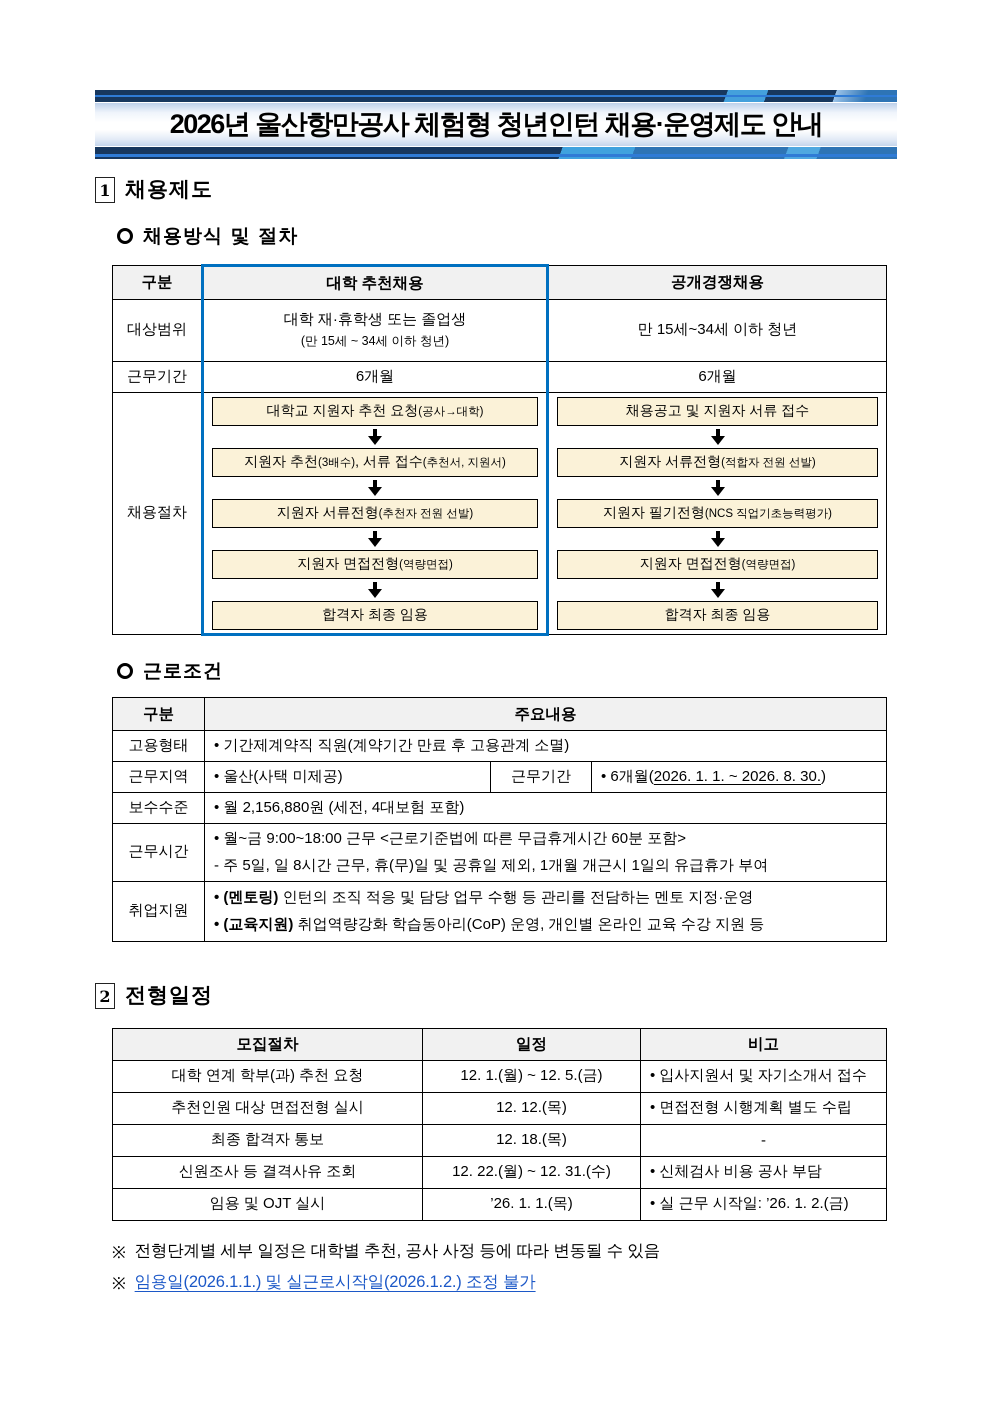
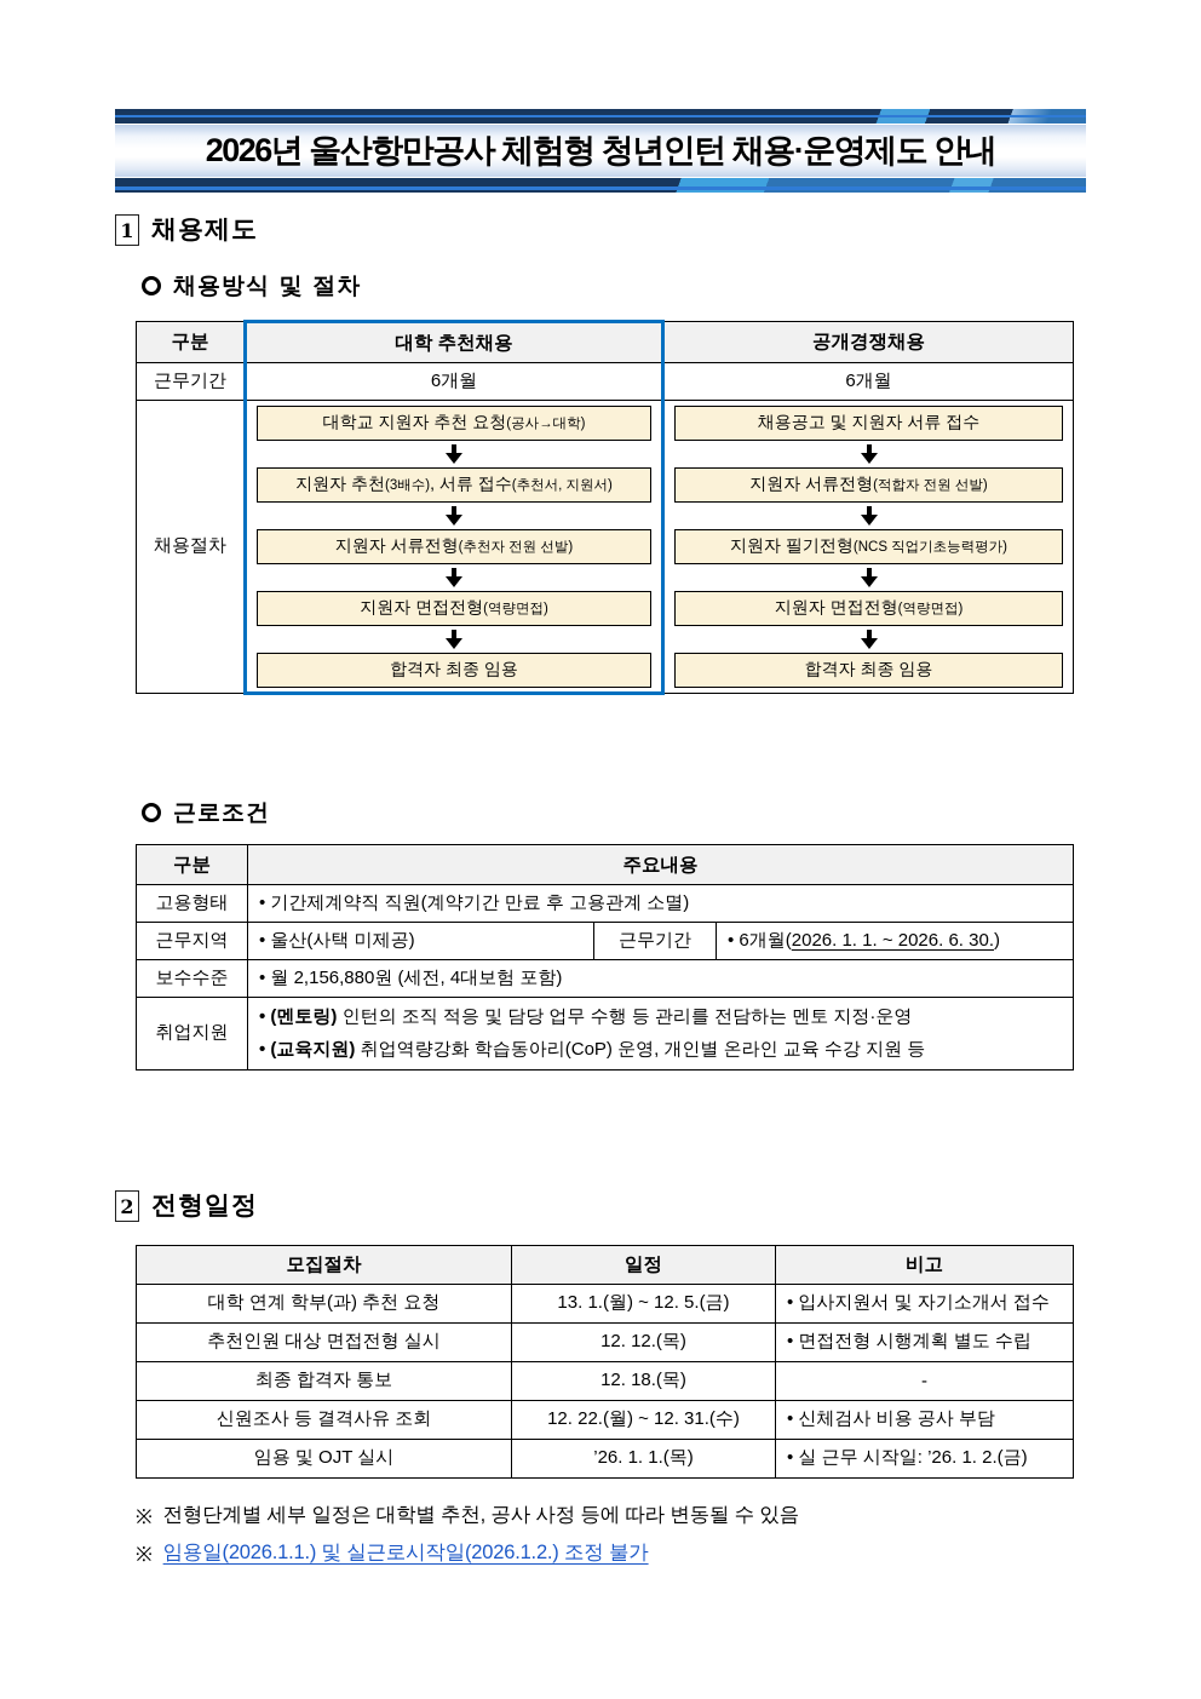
  2026년 울산항만공사 체험형 청년인턴 채용·운영제도 안내
  1
  채용제도
  채용방식 및 절차
  구분	대학 추천채용	공개경쟁채용
- 대상범위	대학 재·휴학생 또는 졸업생 (만 15세 ~ 34세 이하 청년)	만 15세~34세 이하 청년
  근무기간	6개월	6개월
  채용절차	대학교 지원자 추천 요청(공사→대학) 지원자 추천(3배수), 서류 접수(추천서, 지원서) 지원자 서류전형(추천자 전원 선발) 지원자 면접전형(역량면접) 합격자 최종 임용	채용공고 및 지원자 서류 접수 지원자 서류전형(적합자 전원 선발) 지원자 필기전형(NCS 직업기초능력평가) 지원자 면접전형(역량면접) 합격자 최종 임용
  근로조건
  구분	주요내용
  고용형태	• 기간제계약직 직원(계약기간 만료 후 고용관계 소멸)
- 근무지역	• 울산(사택 미제공)	근무기간	• 6개월(2026. 1. 1. ~ 2026. 8. 30.)
+ 근무지역	• 울산(사택 미제공)	근무기간	• 6개월(2026. 1. 1. ~ 2026. 6. 30.)
  보수수준	• 월 2,156,880원 (세전, 4대보험 포함)
- 근무시간	• 월~금 9:00~18:00 근무 <근로기준법에 따른 무급휴게시간 60분 포함> - 주 5일, 일 8시간 근무, 휴(무)일 및 공휴일 제외, 1개월 개근시 1일의 유급휴가 부여
  취업지원	• (멘토링) 인턴의 조직 적응 및 담당 업무 수행 등 관리를 전담하는 멘토 지정·운영 • (교육지원) 취업역량강화 학습동아리(CoP) 운영, 개인별 온라인 교육 수강 지원 등
  2
  전형일정
  모집절차	일정	비고
- 대학 연계 학부(과) 추천 요청	12. 1.(월) ~ 12. 5.(금)	• 입사지원서 및 자기소개서 접수
+ 대학 연계 학부(과) 추천 요청	13. 1.(월) ~ 12. 5.(금)	• 입사지원서 및 자기소개서 접수
  추천인원 대상 면접전형 실시	12. 12.(목)	• 면접전형 시행계획 별도 수립
  최종 합격자 통보	12. 18.(목)	-
  신원조사 등 결격사유 조회	12. 22.(월) ~ 12. 31.(수)	• 신체검사 비용 공사 부담
  임용 및 OJT 실시	’26. 1. 1.(목)	• 실 근무 시작일: ’26. 1. 2.(금)
  ※
  전형단계별 세부 일정은 대학별 추천, 공사 사정 등에 따라 변동될 수 있음
  ※
  임용일(2026.1.1.) 및 실근로시작일(2026.1.2.) 조정 불가
